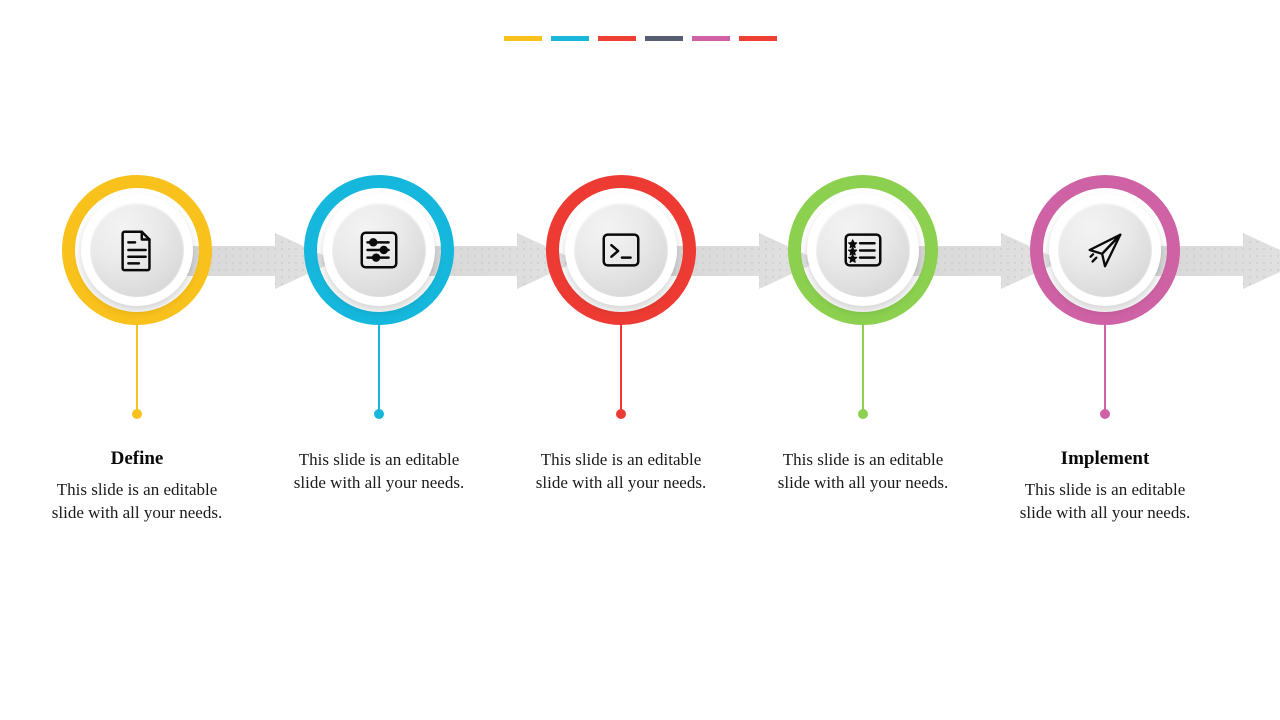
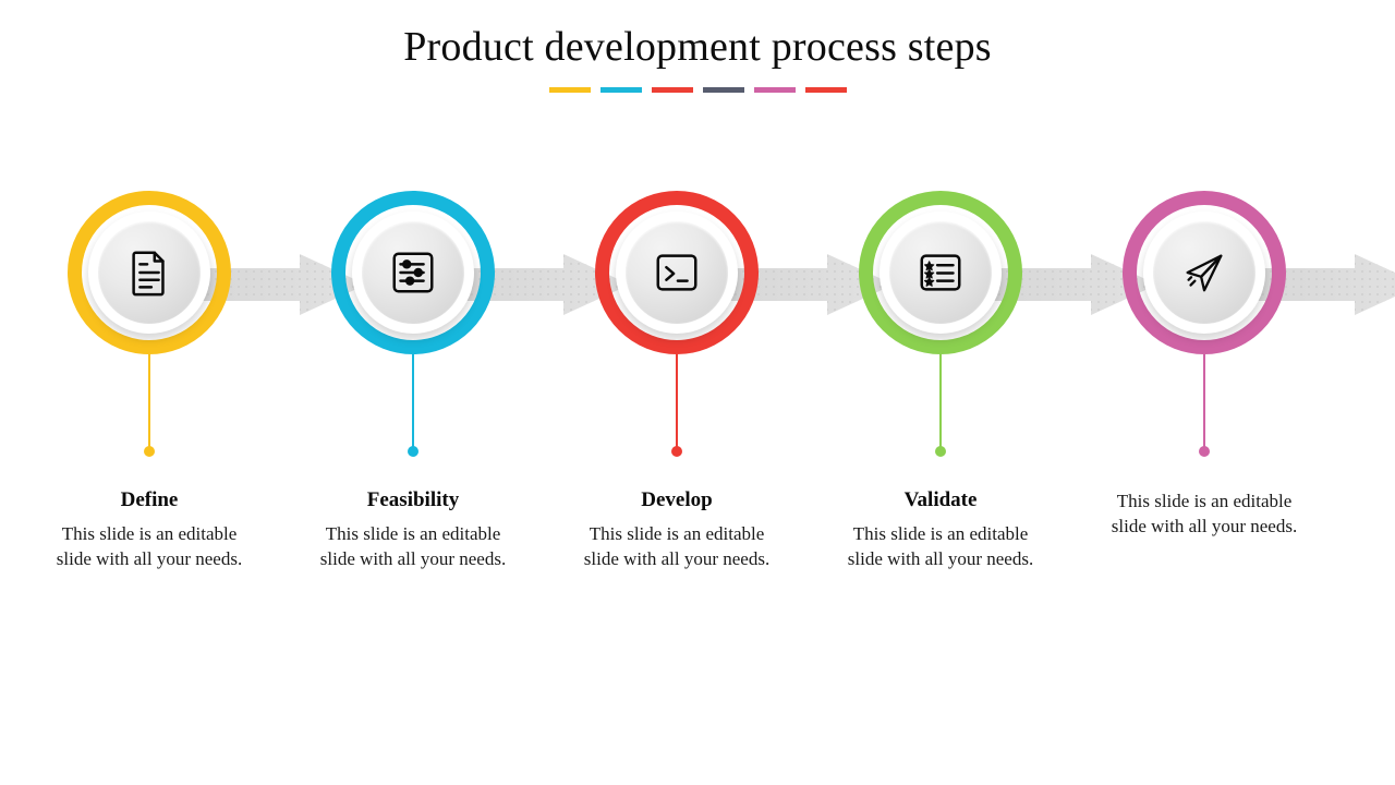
+ Product development process steps
  Define
  This slide is an editable slide with all your needs.
+ Feasibility
  This slide is an editable slide with all your needs.
+ Develop
  This slide is an editable slide with all your needs.
+ Validate
  This slide is an editable slide with all your needs.
- Implement
  This slide is an editable slide with all your needs.
